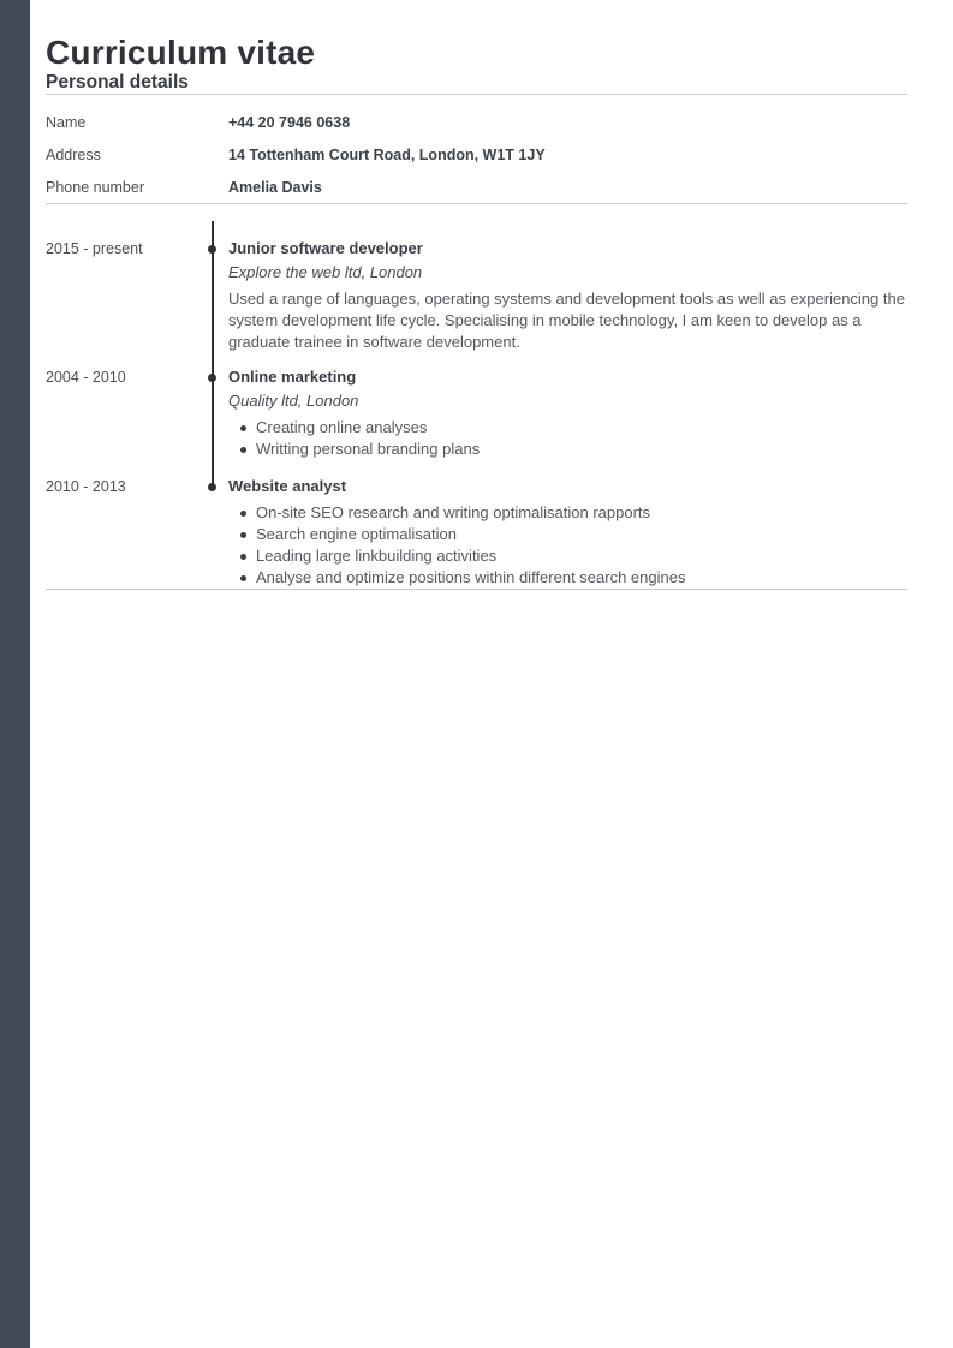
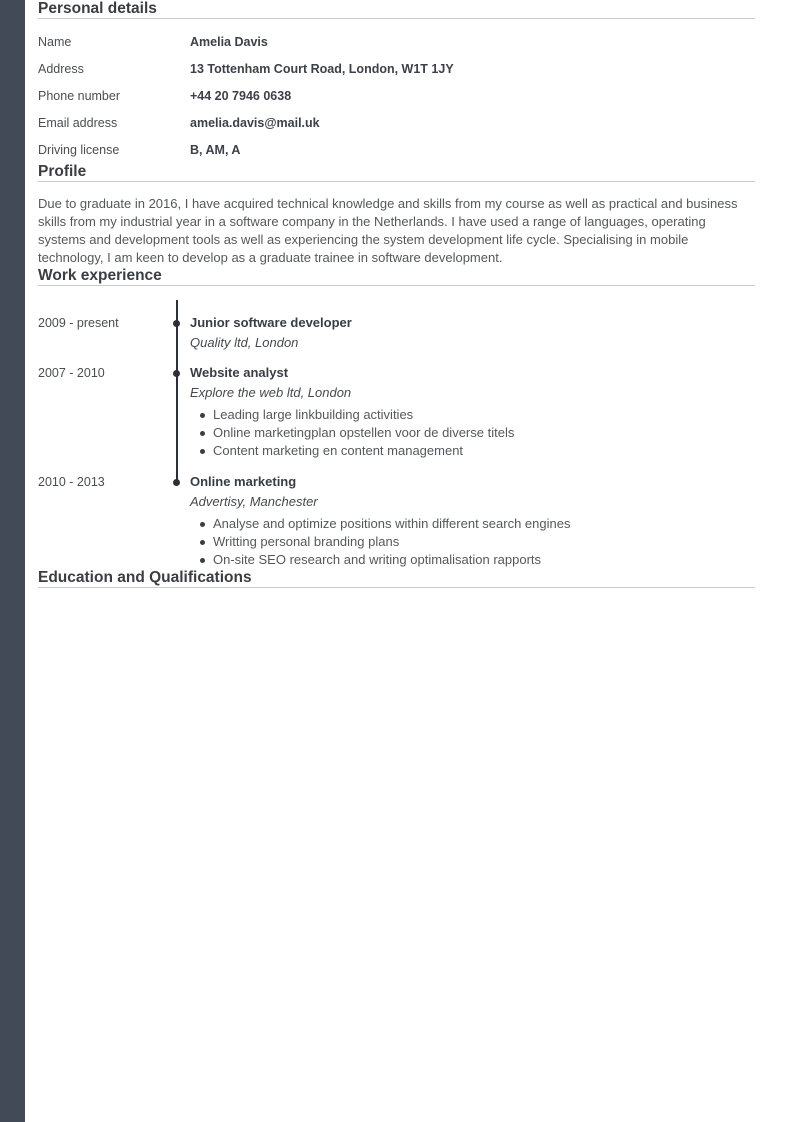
- Curriculum vitae
  Personal details
  Name
- +44 20 7946 0638
+ Amelia Davis
  Address
- 14 Tottenham Court Road, London, W1T 1JY
+ 13 Tottenham Court Road, London, W1T 1JY
  Phone number
- Amelia Davis
+ +44 20 7946 0638
+ Email address
+ amelia.davis@mail.uk
+ Driving license
+ B, AM, A
+ Profile
+ Due to graduate in 2016, I have acquired technical knowledge and skills from my course as well as practical and business skills from my industrial year in a software company in the Netherlands. I have used a range of languages, operating systems and development tools as well as experiencing the system development life cycle. Specialising in mobile technology, I am keen to develop as a graduate trainee in software development.
+ Work experience
- 2015 - present
+ 2009 - present
  Junior software developer
- Explore the web ltd, London
+ Quality ltd, London
- Used a range of languages, operating systems and development tools as well as experiencing the system development life cycle. Specialising in mobile technology, I am keen to develop as a graduate trainee in software development.
- 2004 - 2010
+ 2007 - 2010
- Online marketing
+ Website analyst
- Quality ltd, London
+ Explore the web ltd, London
- Creating online analyses
- Writting personal branding plans
+ Leading large linkbuilding activities
+ Online marketingplan opstellen voor de diverse titels
+ Content marketing en content management
  2010 - 2013
- Website analyst
+ Online marketing
+ Advertisy, Manchester
- On-site SEO research and writing optimalisation rapports
+ Analyse and optimize positions within different search engines
- Search engine optimalisation
- Leading large linkbuilding activities
+ Writting personal branding plans
- Analyse and optimize positions within different search engines
+ On-site SEO research and writing optimalisation rapports
+ Education and Qualifications
